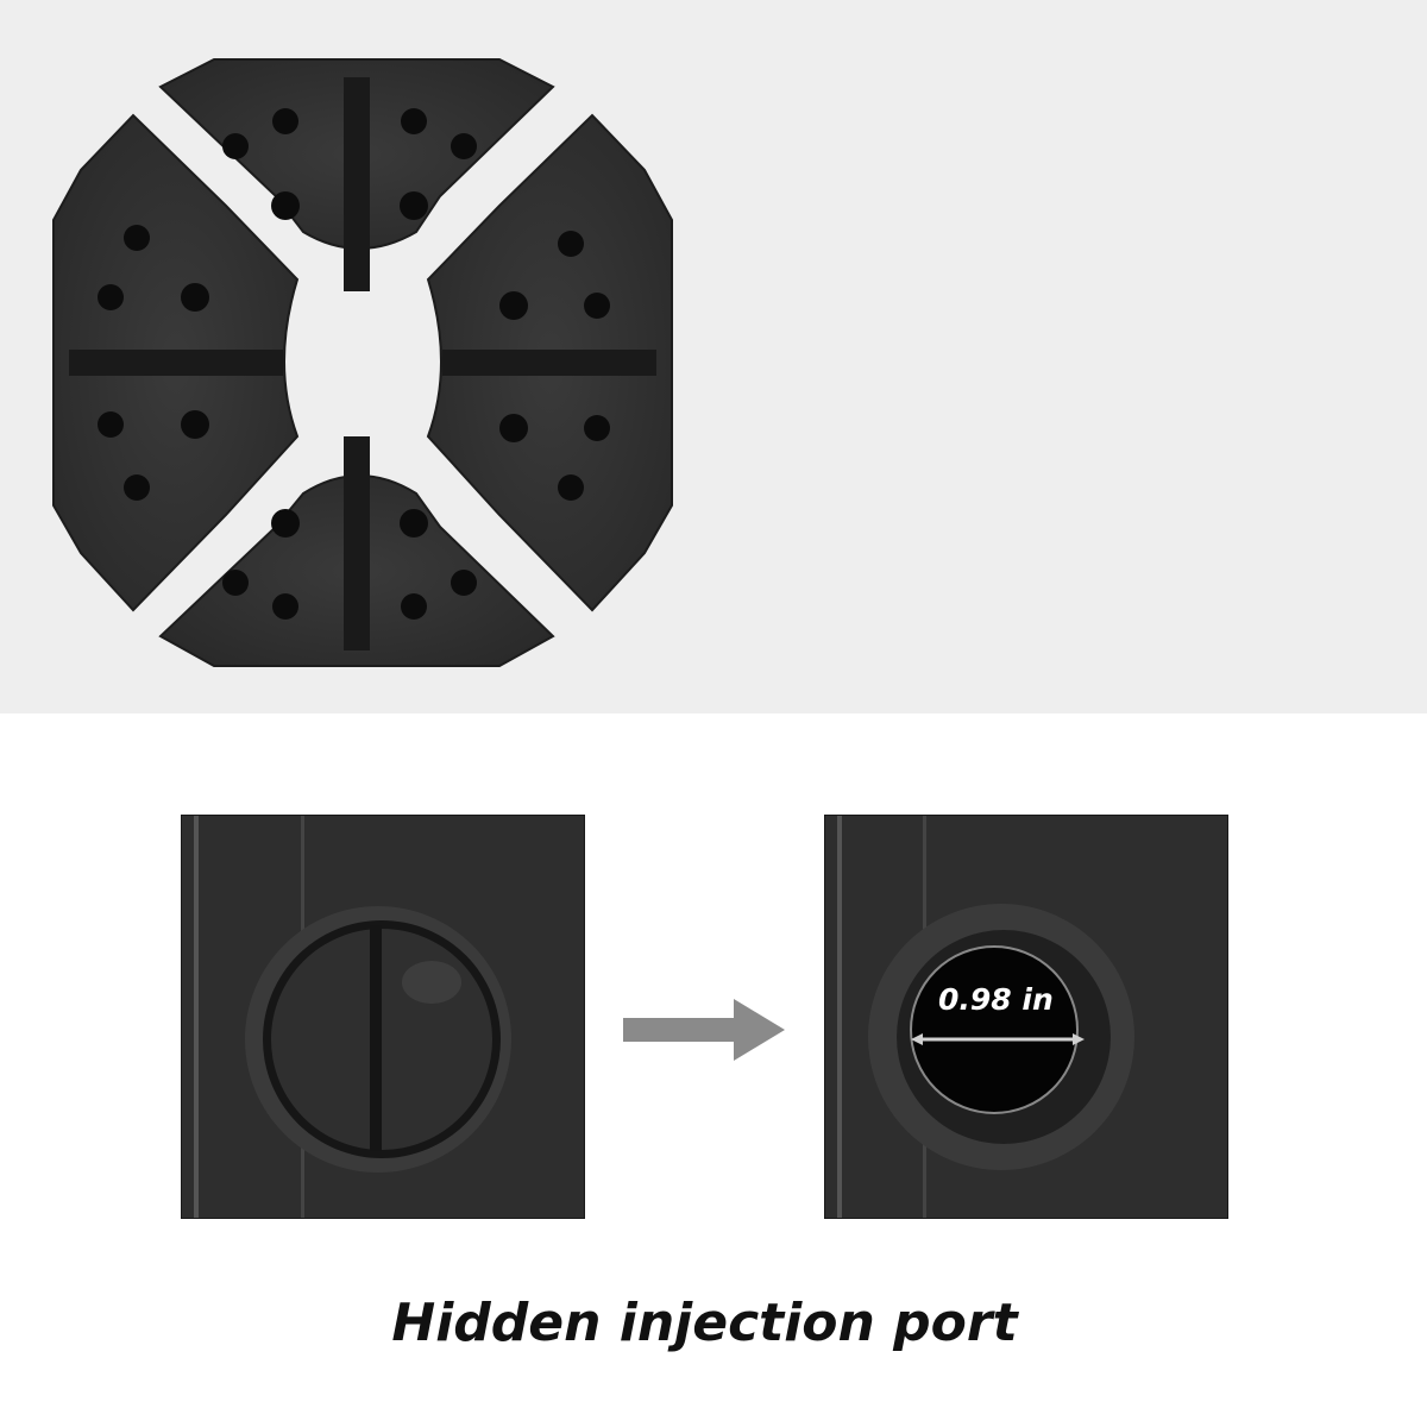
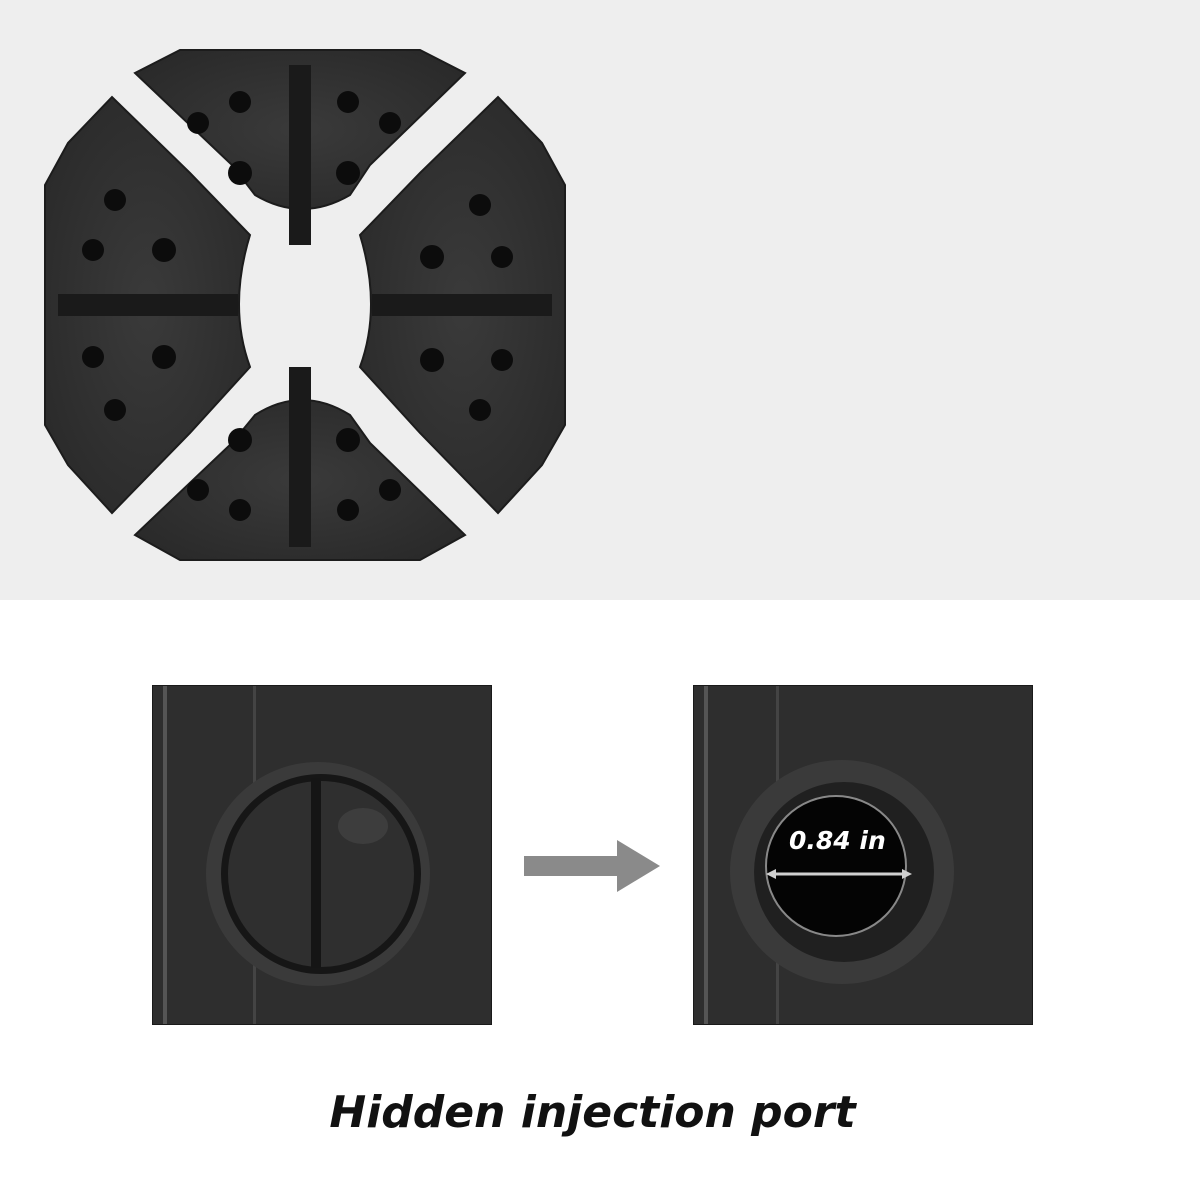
- 0.98 in
+ 0.84 in
  Hidden injection port
